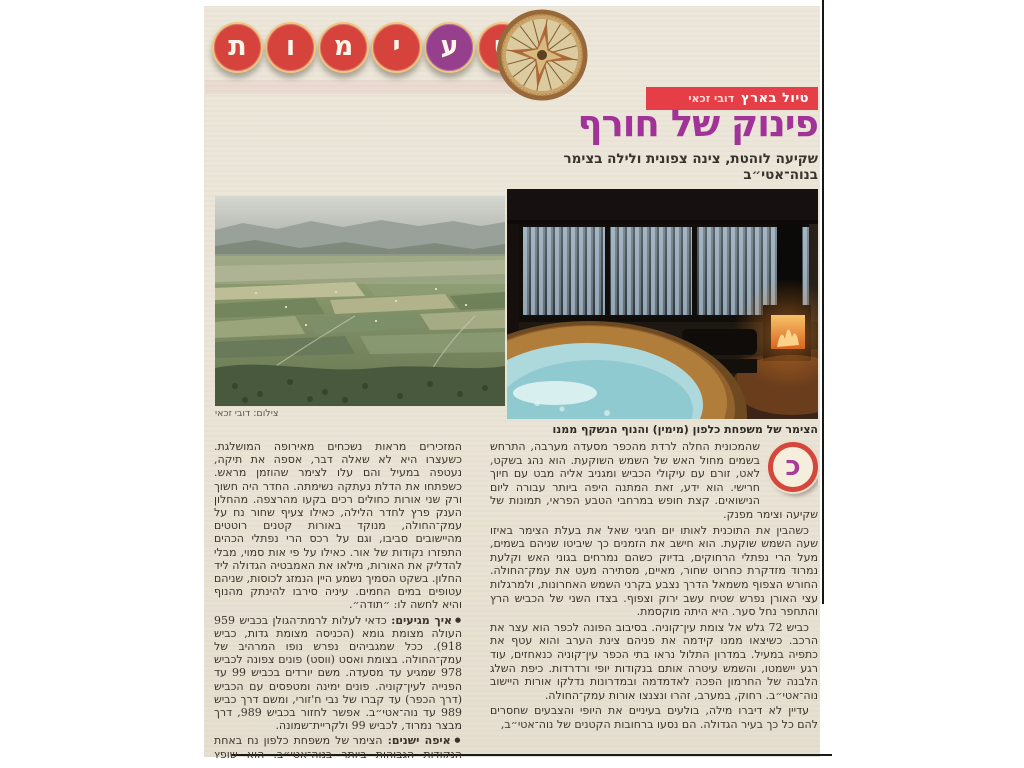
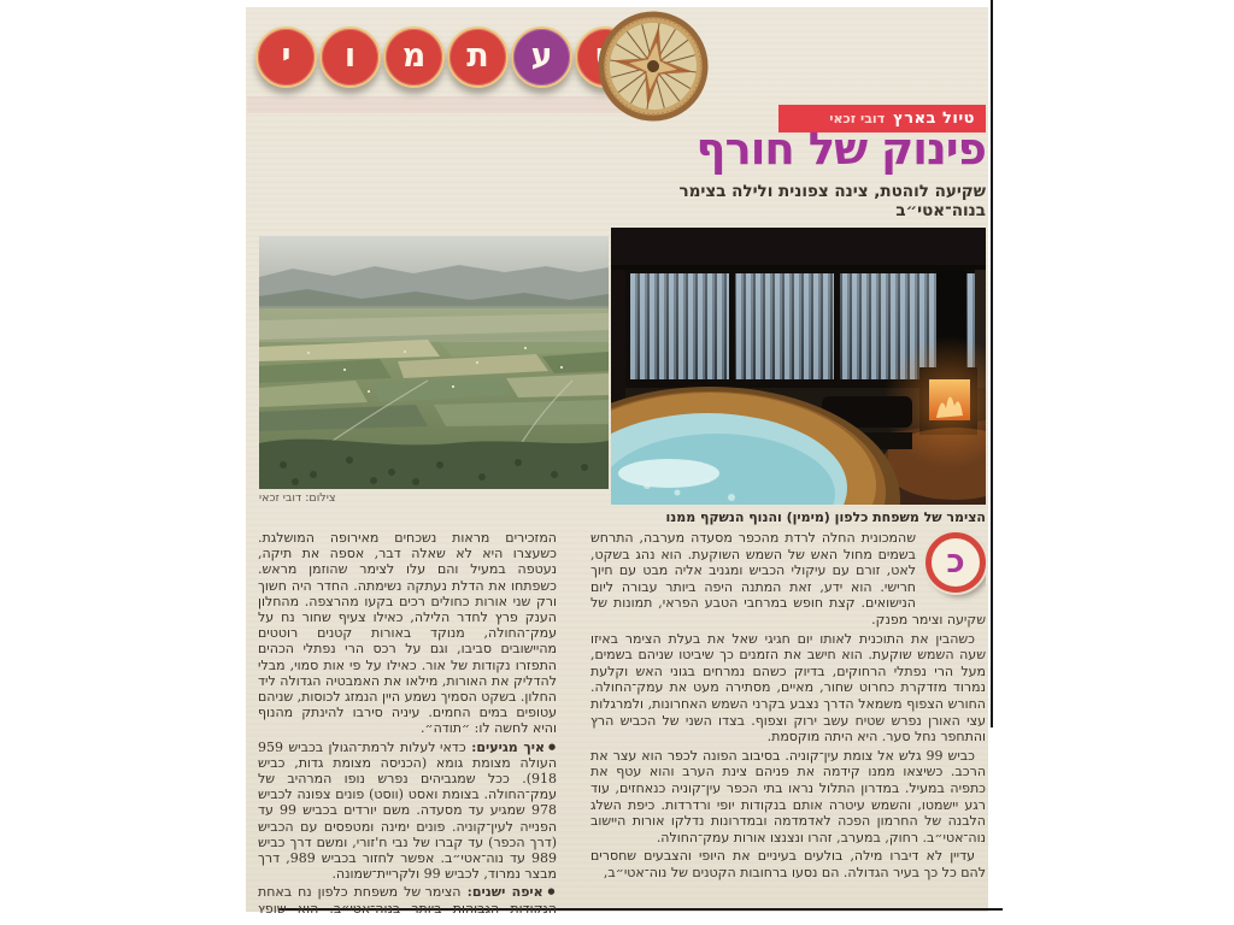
  ע
- י
+ ת
  מ
  ו
- ת
+ י
  טיול בארץ
  דובי זכאי
  פינוק של חורף
  שקיעה לוהטת, צינה צפונית ולילה בצימר בנוה־אטי״ב
  הצימר של משפחת כלפון (מימין) והנוף הנשקף ממנו
  צילום: דובי זכאי
  כ
  שהמכונית החלה לרדת מהכפר מסעדה מערבה, התרחש בשמים מחול האש של השמש השוקעת. הוא נהג בשקט, לאט, זורם עם עיקולי הכביש ומגניב אליה מבט עם חיוך חרישי. הוא ידע, זאת המתנה היפה ביותר עבורה ליום הנישואים. קצת חופש במרחבי הטבע הפראי, תמונות של שקיעה וצימר מפנק.
  כשהבין את התוכנית לאותו יום חגיגי שאל את בעלת הצימר באיזו שעה השמש שוקעת. הוא חישב את הזמנים כך שיביטו שניהם בשמים, מעל הרי נפתלי הרחוקים, בדיוק כשהם נמרחים בגוני האש וקלעת נמרוד מזדקרת כחרוט שחור, מאיים, מסתירה מעט את עמק־החולה. החורש הצפוף משמאל הדרך נצבע בקרני השמש האחרונות, ולמרגלות עצי האורן נפרש שטיח עשב ירוק וצפוף. בצדו השני של הכביש הרץ והתחפר נחל סער. היא היתה מוקסמת.
- כביש 72 גלש אל צומת עין־קוניה. בסיבוב הפונה לכפר הוא עצר את הרכב. כשיצאו ממנו קידמה את פניהם צינת הערב והוא עטף את כתפיה במעיל. במדרון התלול נראו בתי הכפר עין־קוניה כנאחזים, עוד רגע יישמטו, והשמש עיטרה אותם בנקודות יופי ורדרדות. כיפת השלג הלבנה של החרמון הפכה לאדמדמה ובמדרונות נדלקו אורות היישוב נוה־אטי״ב. רחוק, במערב, זהרו ונצנצו אורות עמק־החולה.
+ כביש 99 גלש אל צומת עין־קוניה. בסיבוב הפונה לכפר הוא עצר את הרכב. כשיצאו ממנו קידמה את פניהם צינת הערב והוא עטף את כתפיה במעיל. במדרון התלול נראו בתי הכפר עין־קוניה כנאחזים, עוד רגע יישמטו, והשמש עיטרה אותם בנקודות יופי ורדרדות. כיפת השלג הלבנה של החרמון הפכה לאדמדמה ובמדרונות נדלקו אורות היישוב נוה־אטי״ב. רחוק, במערב, זהרו ונצנצו אורות עמק־החולה.
  עדיין לא דיברו מילה, בולעים בעיניים את היופי והצבעים שחסרים להם כל כך בעיר הגדולה. הם נסעו ברחובות הקטנים של נוה־אטי״ב,
  המזכירים מראות נשכחים מאירופה המושלגת. כשעצרו היא לא שאלה דבר, אספה את תיקה, נעטפה במעיל והם עלו לצימר שהוזמן מראש. כשפתחו את הדלת נעתקה נשימתה. החדר היה חשוך ורק שני אורות כחולים רכים בקעו מהרצפה. מהחלון הענק פרץ לחדר הלילה, כאילו צעיף שחור נח על עמק־החולה, מנוקד באורות קטנים רוטטים מהיישובים סביבו, וגם על רכס הרי נפתלי הכהים התפזרו נקודות של אור. כאילו על פי אות סמוי, מבלי להדליק את האורות, מילאו את האמבטיה הגדולה ליד החלון. בשקט הסמיך נשמע היין הנמזג לכוסות, שניהם עטופים במים החמים. עיניה סירבו להינתק מהנוף והיא לחשה לו: ״תודה״.
  ● איך מגיעים: כדאי לעלות לרמת־הגולן בכביש 959 העולה מצומת גומא (הכניסה מצומת גדות, כביש 918). ככל שמגביהים נפרש נופו המרהיב של עמק־החולה. בצומת ואסט (ווסט) פונים צפונה לכביש 978 שמגיע עד מסעדה. משם יורדים בכביש 99 עד הפנייה לעין־קוניה. פונים ימינה ומטפסים עם הכביש (דרך הכפר) עד קברו של נבי ח'זורי, ומשם דרך כביש 989 עד נוה־אטי״ב. אפשר לחזור בכביש 989, דרך מבצר נמרוד, לכביש 99 ולקריית־שמונה.
